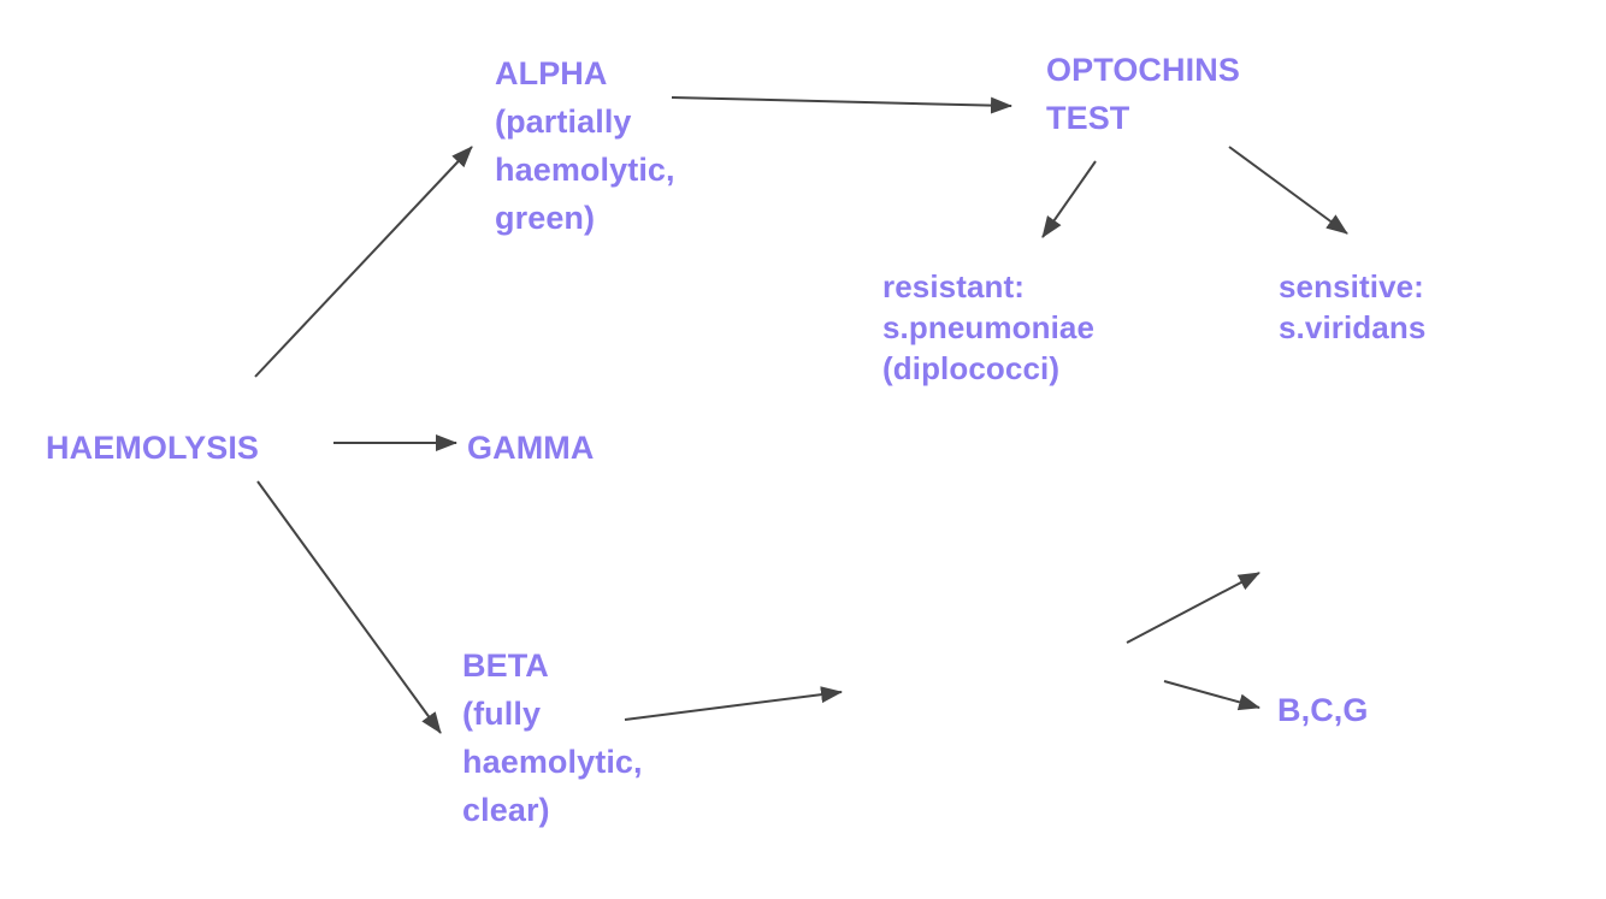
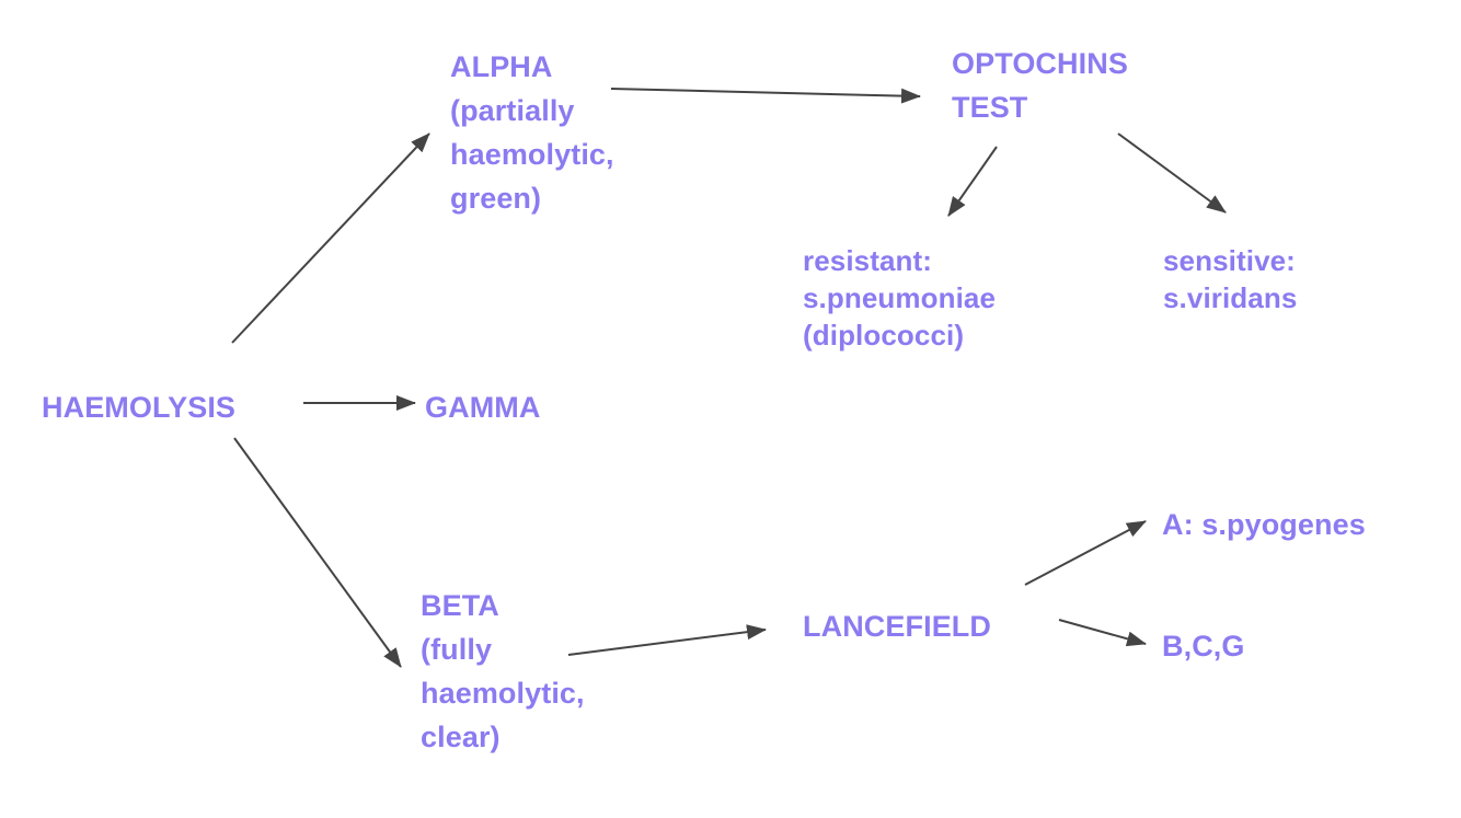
  HAEMOLYSIS
  ALPHA
  (partially
  haemolytic,
  green)
  GAMMA
  BETA
  (fully
  haemolytic,
  clear)
  OPTOCHINS
  TEST
  resistant:
  s.pneumoniae
  (diplococci)
  sensitive:
  s.viridans
+ LANCEFIELD
+ A: s.pyogenes
  B,C,G
